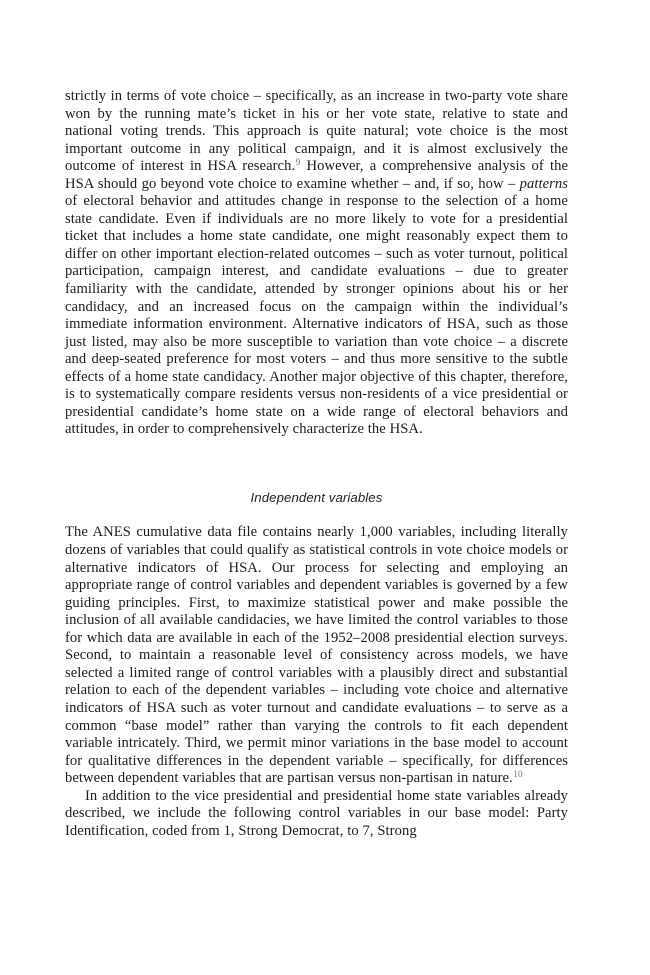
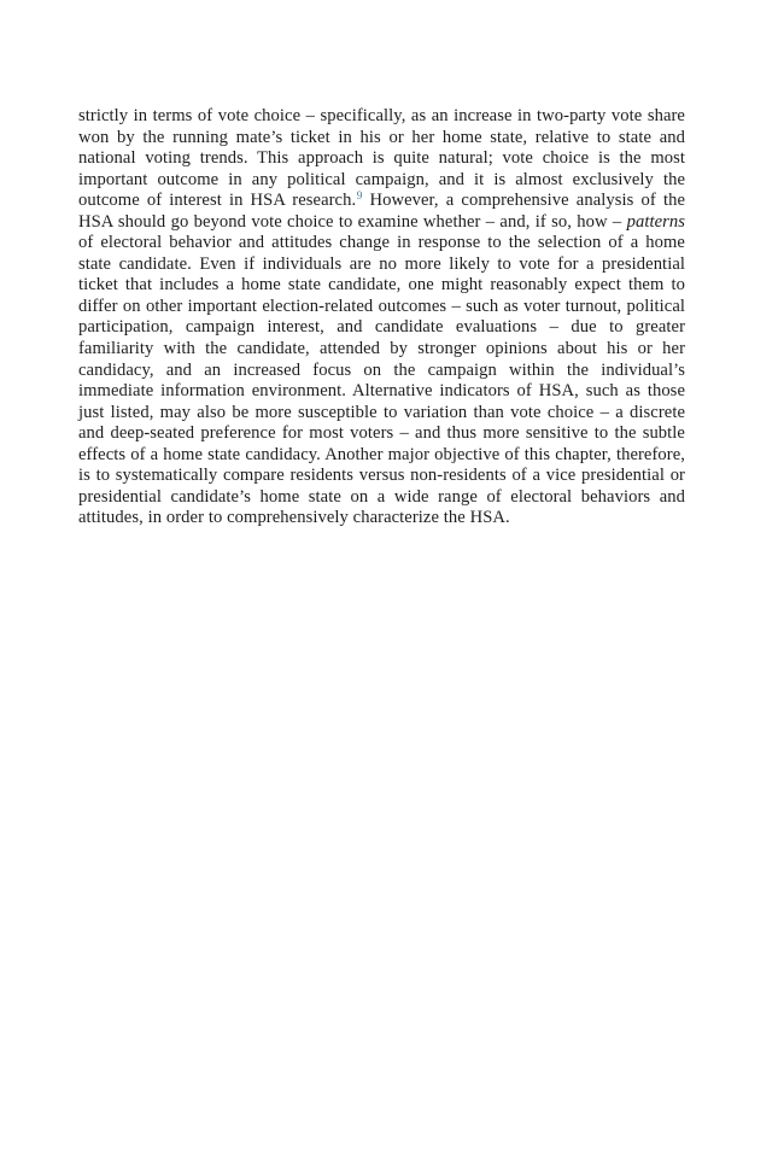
- strictly in terms of vote choice – specifically, as an increase in two-party vote share won by the running mate’s ticket in his or her vote state, relative to state and national voting trends. This approach is quite natural; vote choice is the most important outcome in any political campaign, and it is almost exclusively the outcome of interest in HSA research.9 However, a comprehensive analysis of the HSA should go beyond vote choice to examine whether – and, if so, how – patterns of electoral behavior and attitudes change in response to the selection of a home state candidate. Even if individuals are no more likely to vote for a presidential ticket that includes a home state candidate, one might reasonably expect them to differ on other important election-related outcomes – such as voter turnout, political participation, campaign interest, and candidate evaluations – due to greater familiarity with the candidate, attended by stronger opinions about his or her candidacy, and an increased focus on the campaign within the individual’s immediate information environment. Alternative indicators of HSA, such as those just listed, may also be more susceptible to variation than vote choice – a discrete and deep-seated preference for most voters – and thus more sensitive to the subtle effects of a home state candidacy. Another major objective of this chapter, therefore, is to systematically compare residents versus non-residents of a vice presidential or presidential candidate’s home state on a wide range of electoral behaviors and attitudes, in order to comprehensively characterize the HSA.
+ strictly in terms of vote choice – specifically, as an increase in two-party vote share won by the running mate’s ticket in his or her home state, relative to state and national voting trends. This approach is quite natural; vote choice is the most important outcome in any political campaign, and it is almost exclusively the outcome of interest in HSA research.9 However, a comprehensive analysis of the HSA should go beyond vote choice to examine whether – and, if so, how – patterns of electoral behavior and attitudes change in response to the selection of a home state candidate. Even if individuals are no more likely to vote for a presidential ticket that includes a home state candidate, one might reasonably expect them to differ on other important election-related outcomes – such as voter turnout, political participation, campaign interest, and candidate evaluations – due to greater familiarity with the candidate, attended by stronger opinions about his or her candidacy, and an increased focus on the campaign within the individual’s immediate information environment. Alternative indicators of HSA, such as those just listed, may also be more susceptible to variation than vote choice – a discrete and deep-seated preference for most voters – and thus more sensitive to the subtle effects of a home state candidacy. Another major objective of this chapter, therefore, is to systematically compare residents versus non-residents of a vice presidential or presidential candidate’s home state on a wide range of electoral behaviors and attitudes, in order to comprehensively characterize the HSA.
- Independent variables
- The ANES cumulative data file contains nearly 1,000 variables, including literally dozens of variables that could qualify as statistical controls in vote choice models or alternative indicators of HSA. Our process for selecting and employing an appropriate range of control variables and dependent variables is governed by a few guiding principles. First, to maximize statistical power and make possible the inclusion of all available candidacies, we have limited the control variables to those for which data are available in each of the 1952–2008 presidential election surveys. Second, to maintain a reasonable level of consistency across models, we have selected a limited range of control variables with a plausibly direct and substantial relation to each of the dependent variables – including vote choice and alternative indicators of HSA such as voter turnout and candidate evaluations – to serve as a common “base model” rather than varying the controls to fit each dependent variable intricately. Third, we permit minor variations in the base model to account for qualitative differences in the dependent variable – specifically, for differences between dependent variables that are partisan versus non-partisan in nature.10
- In addition to the vice presidential and presidential home state variables already described, we include the following control variables in our base model: Party Identification, coded from 1, Strong Democrat, to 7, Strong
